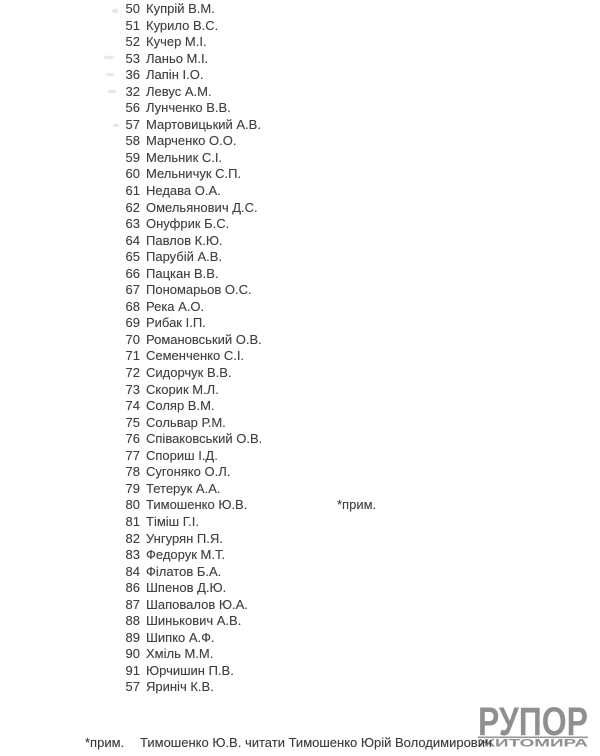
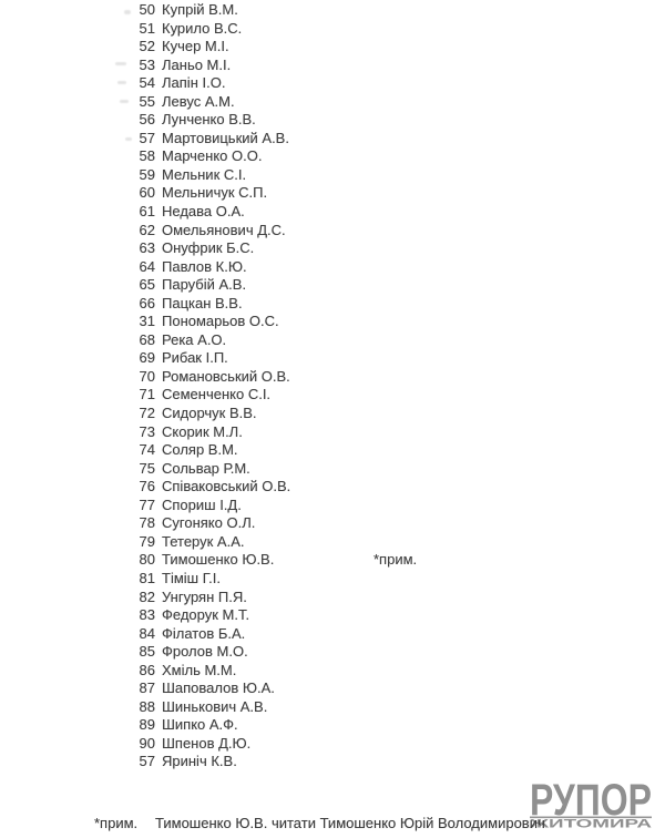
  50 Купрій В.М.
  51 Курило В.С.
  52 Кучер М.І.
  53 Ланьо М.І.
- 36 Лапін І.О.
+ 54 Лапін І.О.
- 32 Левус А.М.
+ 55 Левус А.М.
  56 Лунченко В.В.
  57 Мартовицький А.В.
  58 Марченко О.О.
  59 Мельник С.І.
  60 Мельничук С.П.
  61 Недава О.А.
  62 Омельянович Д.С.
  63 Онуфрик Б.С.
  64 Павлов К.Ю.
  65 Парубій А.В.
  66 Пацкан В.В.
- 67 Пономарьов О.С.
+ 31 Пономарьов О.С.
  68 Река А.О.
  69 Рибак І.П.
  70 Романовський О.В.
  71 Семенченко С.І.
  72 Сидорчук В.В.
  73 Скорик М.Л.
  74 Соляр В.М.
  75 Сольвар Р.М.
  76 Співаковський О.В.
  77 Спориш І.Д.
  78 Сугоняко О.Л.
  79 Тетерук А.А.
  80 Тимошенко Ю.В.
  *прим.
  81 Тіміш Г.І.
  82 Унгурян П.Я.
  83 Федорук М.Т.
  84 Філатов Б.А.
+ 85 Фролов М.О.
- 86 Шпенов Д.Ю.
+ 86 Хміль М.М.
  87 Шаповалов Ю.А.
  88 Шинькович А.В.
  89 Шипко А.Ф.
- 90 Хміль М.М.
+ 90 Шпенов Д.Ю.
- 91 Юрчишин П.В.
  57 Яриніч К.В.
  *прим.
  Тимошенко Ю.В. читати Тимошенко Юрій Володимирович
  РУПОР
  ЖИТОМИРА
